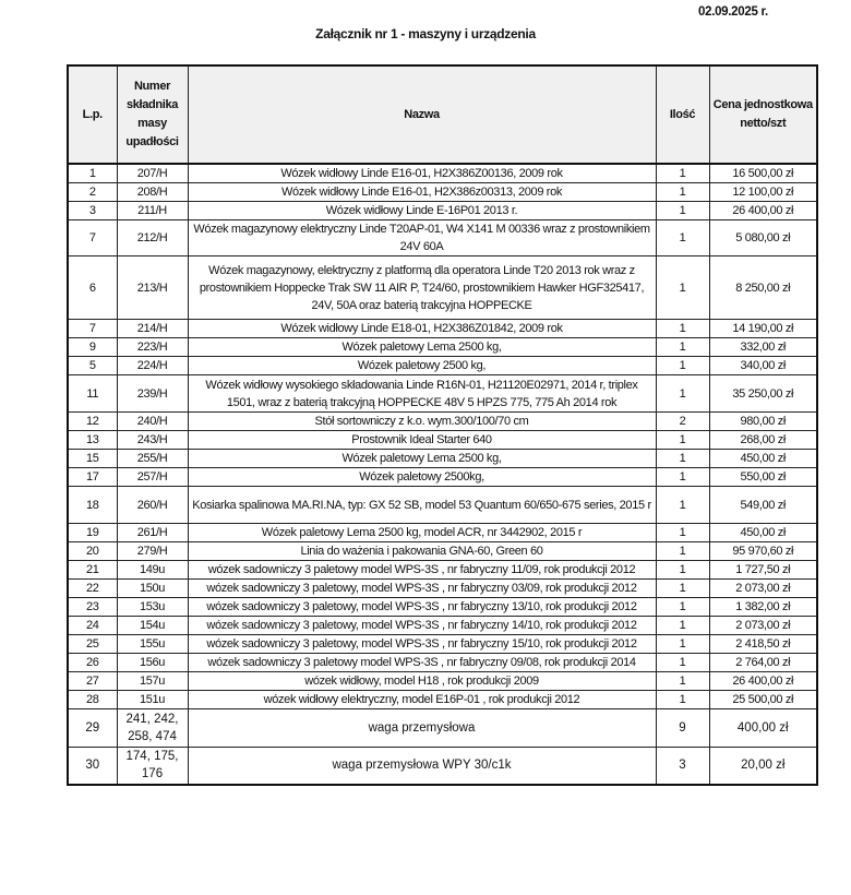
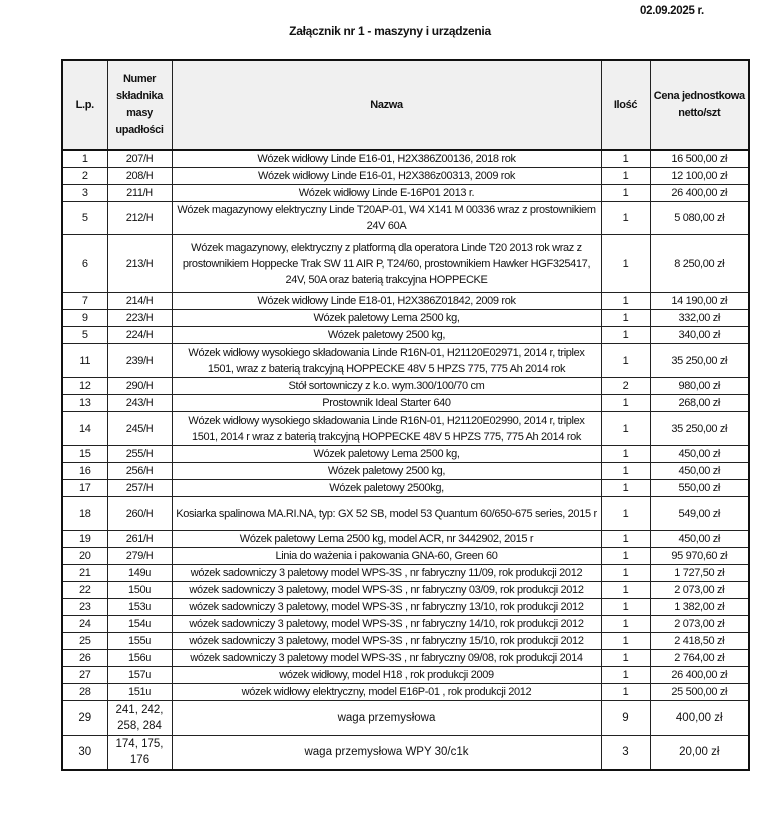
  02.09.2025 r.
  Załącznik nr 1 - maszyny i urządzenia
  L.p.	Numer składnika masy upadłości	Nazwa	Ilość	Cena jednostkowa netto/szt
- 1	207/H	Wózek widłowy Linde E16-01, H2X386Z00136, 2009 rok	1	16 500,00 zł
+ 1	207/H	Wózek widłowy Linde E16-01, H2X386Z00136, 2018 rok	1	16 500,00 zł
  2	208/H	Wózek widłowy Linde E16-01, H2X386z00313, 2009 rok	1	12 100,00 zł
  3	211/H	Wózek widłowy Linde E-16P01 2013 r.	1	26 400,00 zł
- 7	212/H	Wózek magazynowy elektryczny Linde T20AP-01, W4 X141 M 00336 wraz z prostownikiem 24V 60A	1	5 080,00 zł
+ 5	212/H	Wózek magazynowy elektryczny Linde T20AP-01, W4 X141 M 00336 wraz z prostownikiem 24V 60A	1	5 080,00 zł
  6	213/H	Wózek magazynowy, elektryczny z platformą dla operatora Linde T20 2013 rok wraz z prostownikiem Hoppecke Trak SW 11 AIR P, T24/60, prostownikiem Hawker HGF325417, 24V, 50A oraz baterią trakcyjna HOPPECKE	1	8 250,00 zł
  7	214/H	Wózek widłowy Linde E18-01, H2X386Z01842, 2009 rok	1	14 190,00 zł
  9	223/H	Wózek paletowy Lema 2500 kg,	1	332,00 zł
  5	224/H	Wózek paletowy 2500 kg,	1	340,00 zł
  11	239/H	Wózek widłowy wysokiego składowania Linde R16N-01, H21120E02971, 2014 r, triplex 1501, wraz z baterią trakcyjną HOPPECKE 48V 5 HPZS 775, 775 Ah 2014 rok	1	35 250,00 zł
- 12	240/H	Stół sortowniczy z k.o. wym.300/100/70 cm	2	980,00 zł
+ 12	290/H	Stół sortowniczy z k.o. wym.300/100/70 cm	2	980,00 zł
  13	243/H	Prostownik Ideal Starter 640	1	268,00 zł
+ 14	245/H	Wózek widłowy wysokiego składowania Linde R16N-01, H21120E02990, 2014 r, triplex 1501, 2014 r wraz z baterią trakcyjną HOPPECKE 48V 5 HPZS 775, 775 Ah 2014 rok	1	35 250,00 zł
  15	255/H	Wózek paletowy Lema 2500 kg,	1	450,00 zł
+ 16	256/H	Wózek paletowy 2500 kg,	1	450,00 zł
  17	257/H	Wózek paletowy 2500kg,	1	550,00 zł
  18	260/H	Kosiarka spalinowa MA.RI.NA, typ: GX 52 SB, model 53 Quantum 60/650-675 series, 2015 r	1	549,00 zł
  19	261/H	Wózek paletowy Lema 2500 kg, model ACR, nr 3442902, 2015 r	1	450,00 zł
  20	279/H	Linia do ważenia i pakowania GNA-60, Green 60	1	95 970,60 zł
  21	149u	wózek sadowniczy 3 paletowy model WPS-3S , nr fabryczny 11/09, rok produkcji 2012	1	1 727,50 zł
  22	150u	wózek sadowniczy 3 paletowy, model WPS-3S , nr fabryczny 03/09, rok produkcji 2012	1	2 073,00 zł
  23	153u	wózek sadowniczy 3 paletowy, model WPS-3S , nr fabryczny 13/10, rok produkcji 2012	1	1 382,00 zł
  24	154u	wózek sadowniczy 3 paletowy, model WPS-3S , nr fabryczny 14/10, rok produkcji 2012	1	2 073,00 zł
  25	155u	wózek sadowniczy 3 paletowy, model WPS-3S , nr fabryczny 15/10, rok produkcji 2012	1	2 418,50 zł
  26	156u	wózek sadowniczy 3 paletowy model WPS-3S , nr fabryczny 09/08, rok produkcji 2014	1	2 764,00 zł
  27	157u	wózek widłowy, model H18 , rok produkcji 2009	1	26 400,00 zł
  28	151u	wózek widłowy elektryczny, model E16P-01 , rok produkcji 2012	1	25 500,00 zł
- 29	241, 242, 258, 474	waga przemysłowa	9	400,00 zł
+ 29	241, 242, 258, 284	waga przemysłowa	9	400,00 zł
  30	174, 175, 176	waga przemysłowa WPY 30/c1k	3	20,00 zł
